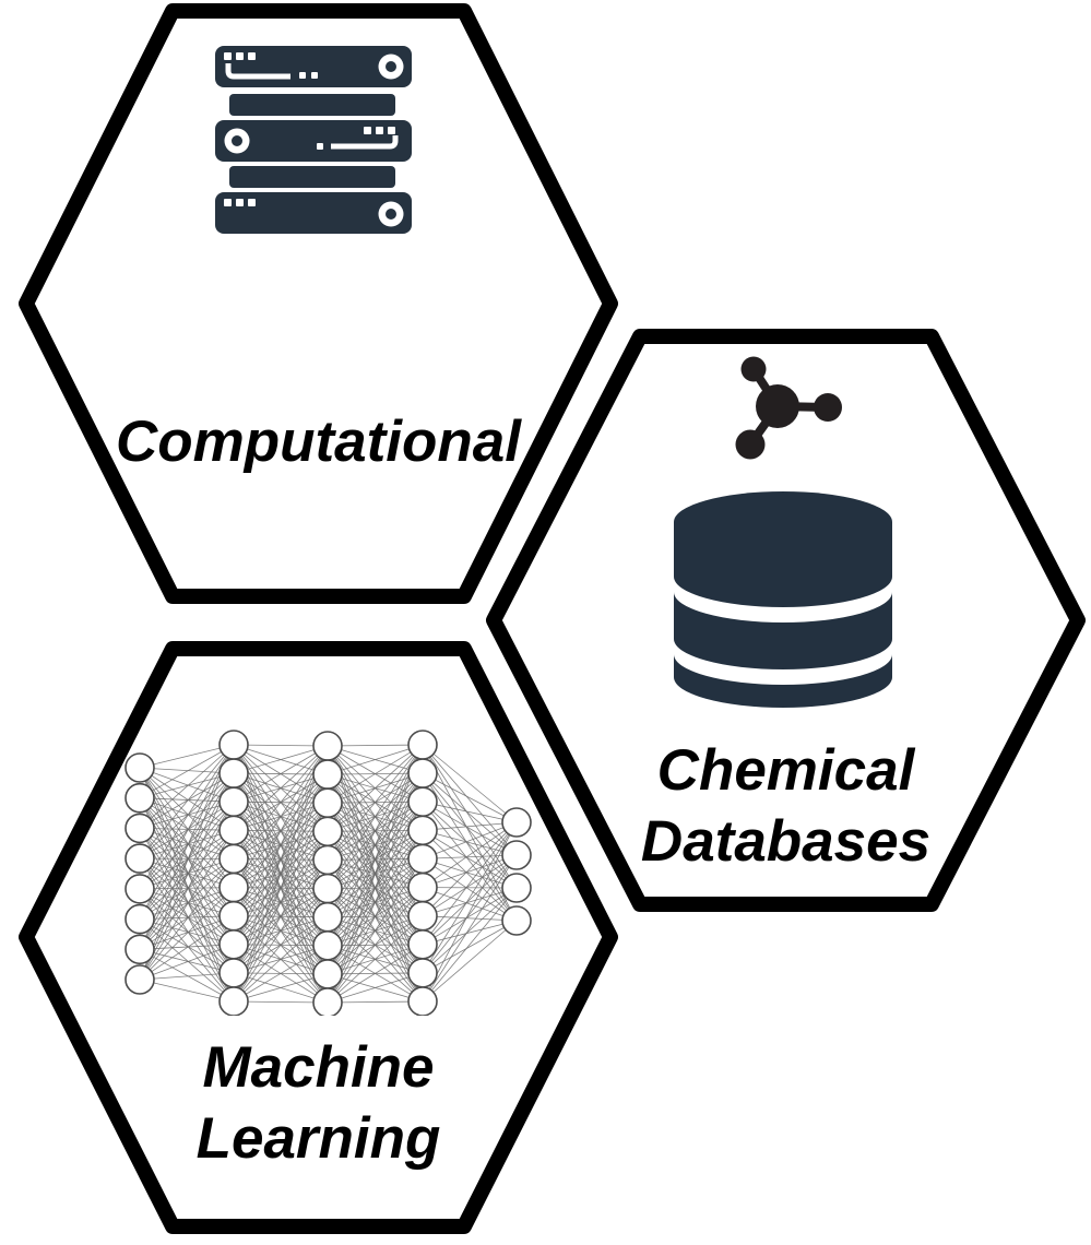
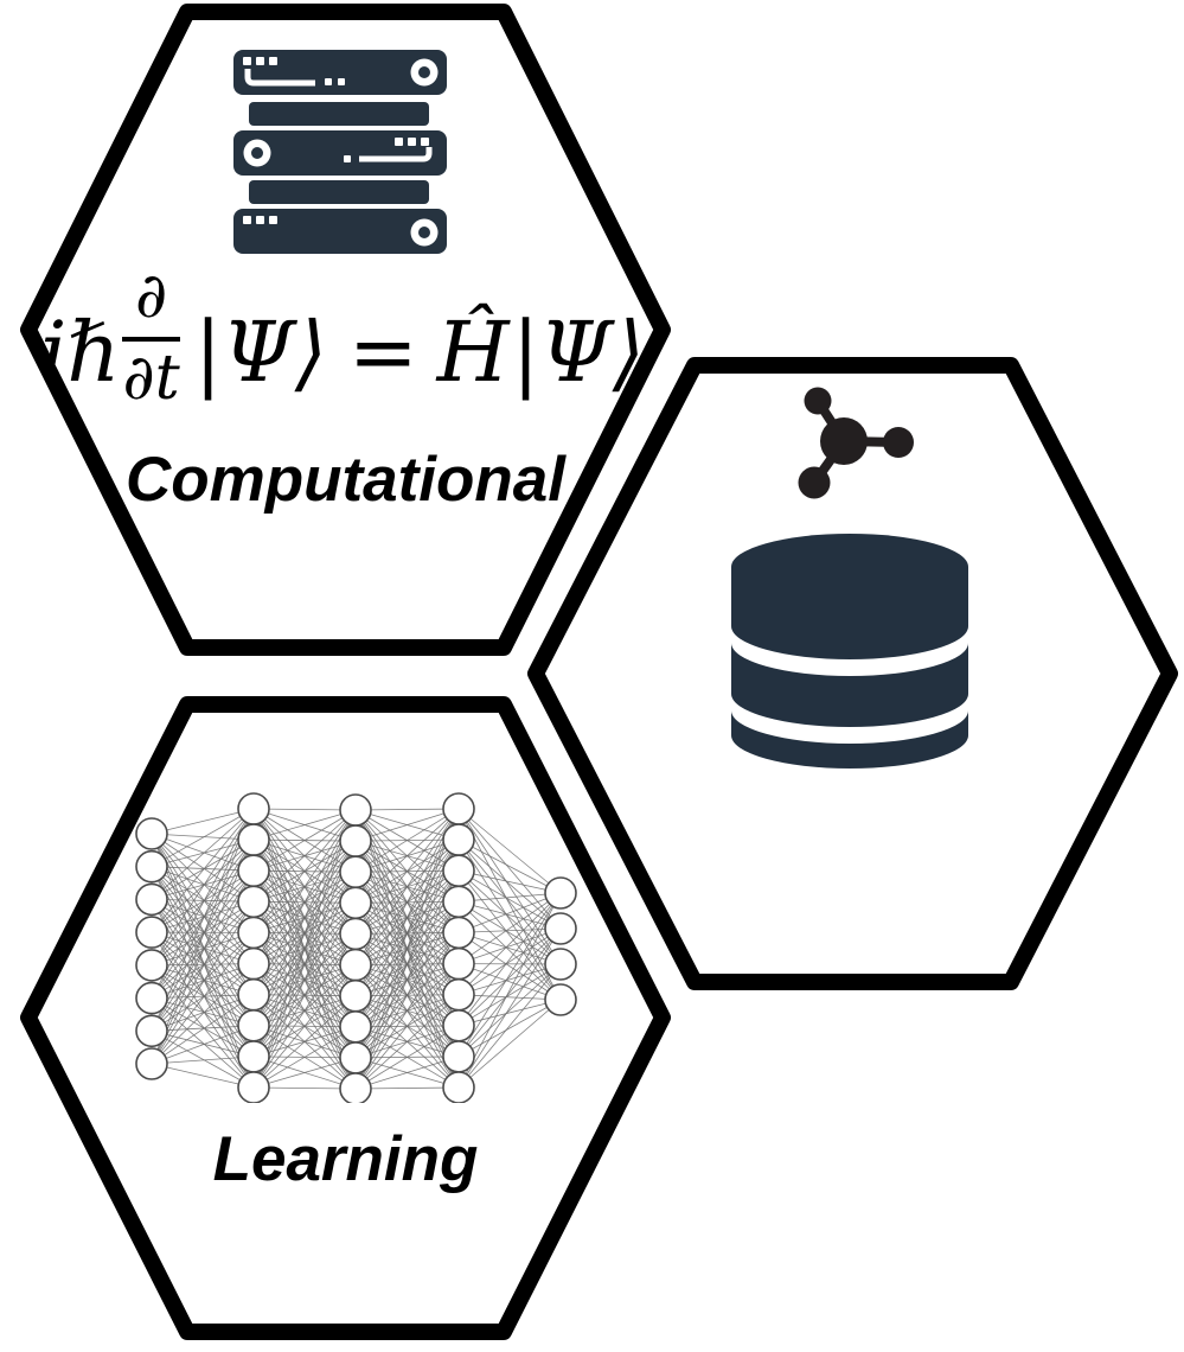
+ iℏ
+ ∂
+ ∂t
+ |Ψ⟩ = Ĥ|Ψ⟩
  Computational
- Chemical
- Databases
- Machine
  Learning
